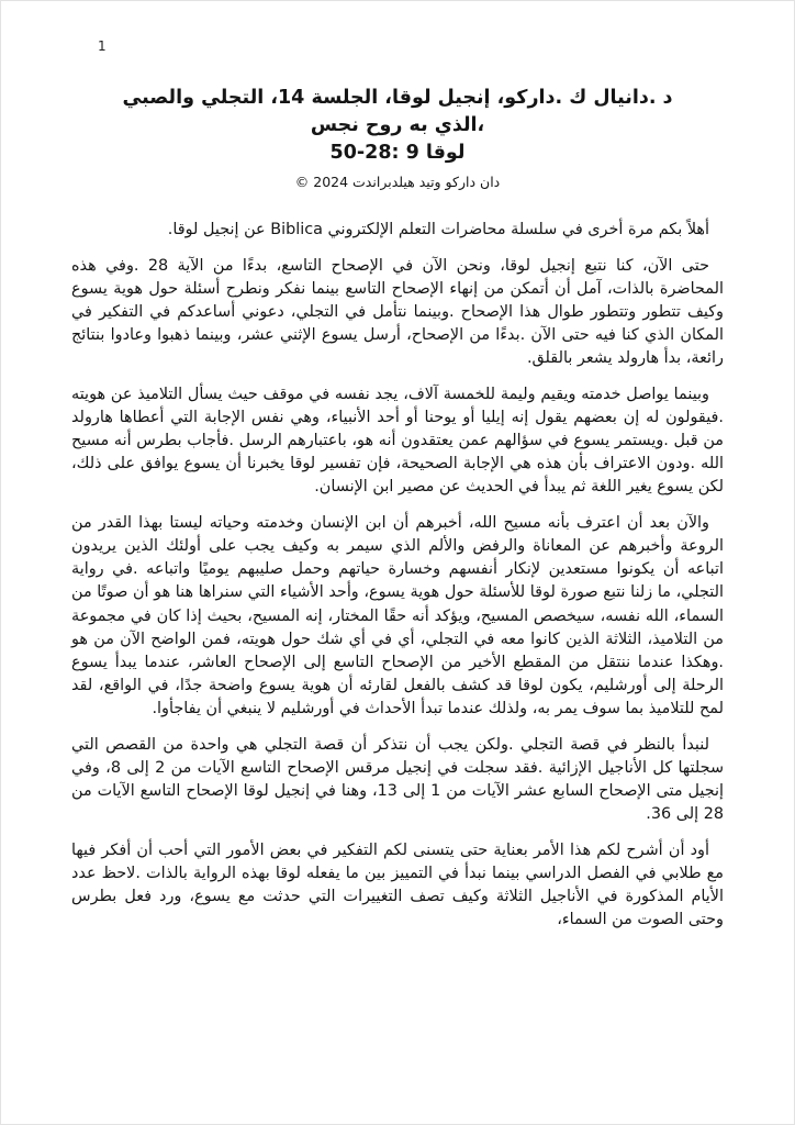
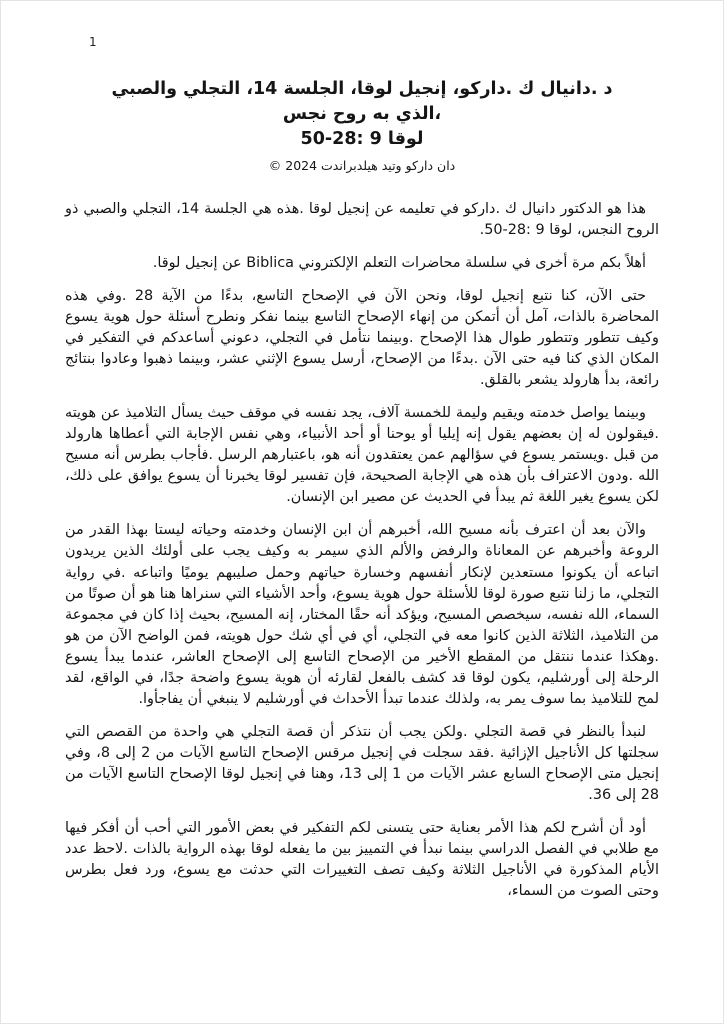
  1
  د .دانيال ك .داركو، إنجيل لوقا، الجلسة 14، التجلي والصبي
  ،الذي به روح نجس
  لوقا 9 :28-50
  دان داركو وتيد هيلدبراندت 2024 ©
+ هذا هو الدكتور دانيال ك .داركو في تعليمه عن إنجيل لوقا .هذه هي الجلسة 14، التجلي والصبي ذو الروح النجس، لوقا 9 :28-50.
  أهلاً بكم مرة أخرى في سلسلة محاضرات التعلم الإلكتروني Biblica عن إنجيل لوقا.
  حتى الآن، كنا نتبع إنجيل لوقا، ونحن الآن في الإصحاح التاسع، بدءًا من الآية 28 .وفي هذه المحاضرة بالذات، آمل أن أتمكن من إنهاء الإصحاح التاسع بينما نفكر ونطرح أسئلة حول هوية يسوع وكيف تتطور وتتطور طوال هذا الإصحاح .وبينما نتأمل في التجلي، دعوني أساعدكم في التفكير في المكان الذي كنا فيه حتى الآن .بدءًا من الإصحاح، أرسل يسوع الإثني عشر، وبينما ذهبوا وعادوا بنتائج رائعة، بدأ هارولد يشعر بالقلق.
  وبينما يواصل خدمته ويقيم وليمة للخمسة آلاف، يجد نفسه في موقف حيث يسأل التلاميذ عن هويته .فيقولون له إن بعضهم يقول إنه إيليا أو يوحنا أو أحد الأنبياء، وهي نفس الإجابة التي أعطاها هارولد من قبل .ويستمر يسوع في سؤالهم عمن يعتقدون أنه هو، باعتبارهم الرسل .فأجاب بطرس أنه مسيح الله .ودون الاعتراف بأن هذه هي الإجابة الصحيحة، فإن تفسير لوقا يخبرنا أن يسوع يوافق على ذلك، لكن يسوع يغير اللغة ثم يبدأ في الحديث عن مصير ابن الإنسان.
  والآن بعد أن اعترف بأنه مسيح الله، أخبرهم أن ابن الإنسان وخدمته وحياته ليستا بهذا القدر من الروعة وأخبرهم عن المعاناة والرفض والألم الذي سيمر به وكيف يجب على أولئك الذين يريدون اتباعه أن يكونوا مستعدين لإنكار أنفسهم وخسارة حياتهم وحمل صليبهم يوميًا واتباعه .في رواية التجلي، ما زلنا نتبع صورة لوقا للأسئلة حول هوية يسوع، وأحد الأشياء التي سنراها هنا هو أن صوتًا من السماء، الله نفسه، سيخصص المسيح، ويؤكد أنه حقًا المختار، إنه المسيح، بحيث إذا كان في مجموعة من التلاميذ، الثلاثة الذين كانوا معه في التجلي، أي في أي شك حول هويته، فمن الواضح الآن من هو .وهكذا عندما ننتقل من المقطع الأخير من الإصحاح التاسع إلى الإصحاح العاشر، عندما يبدأ يسوع الرحلة إلى أورشليم، يكون لوقا قد كشف بالفعل لقارئه أن هوية يسوع واضحة جدًا، في الواقع، لقد لمح للتلاميذ بما سوف يمر به، ولذلك عندما تبدأ الأحداث في أورشليم لا ينبغي أن يفاجأوا.
  لنبدأ بالنظر في قصة التجلي .ولكن يجب أن نتذكر أن قصة التجلي هي واحدة من القصص التي سجلتها كل الأناجيل الإزائية .فقد سجلت في إنجيل مرقس الإصحاح التاسع الآيات من 2 إلى 8، وفي إنجيل متى الإصحاح السابع عشر الآيات من 1 إلى 13، وهنا في إنجيل لوقا الإصحاح التاسع الآيات من 28 إلى 36.
  أود أن أشرح لكم هذا الأمر بعناية حتى يتسنى لكم التفكير في بعض الأمور التي أحب أن أفكر فيها مع طلابي في الفصل الدراسي بينما نبدأ في التمييز بين ما يفعله لوقا بهذه الرواية بالذات .لاحظ عدد الأيام المذكورة في الأناجيل الثلاثة وكيف تصف التغييرات التي حدثت مع يسوع، ورد فعل بطرس وحتى الصوت من السماء،
